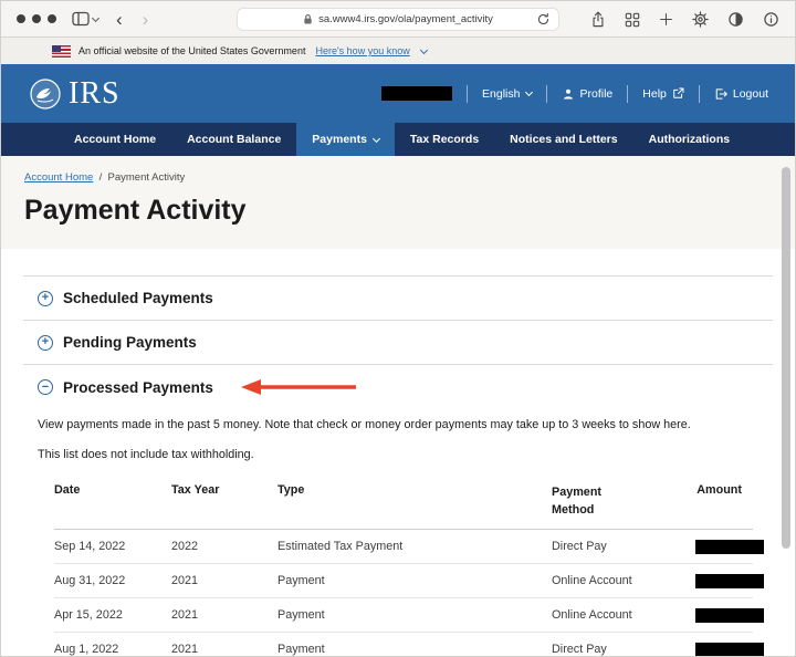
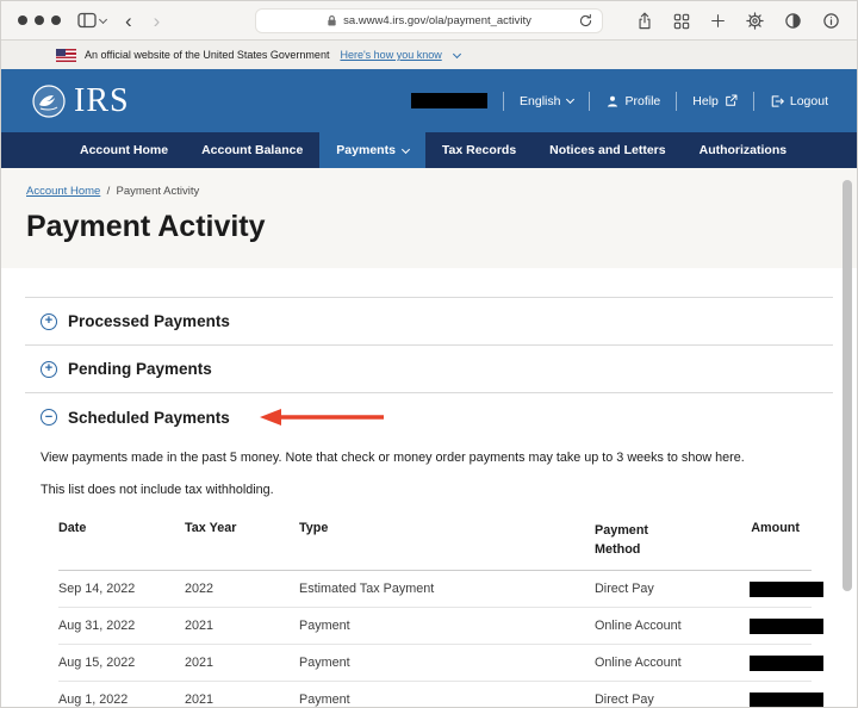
  ‹
  ›
  sa.www4.irs.gov/ola/payment_activity
  An official website of the United States Government
  Here's how you know
  IRS
  English
  Profile
  Help
  Logout
  Account Home
  Account Balance
  Payments
  Tax Records
  Notices and Letters
  Authorizations
  Account Home / Payment Activity
  Payment Activity
  +
- Scheduled Payments
+ Processed Payments
  +
  Pending Payments
  −
- Processed Payments
+ Scheduled Payments
  View payments made in the past 5 money. Note that check or money order payments may take up to 3 weeks to show here.
  This list does not include tax withholding.
  Date
  Tax Year
  Type
  Payment Method
  Amount
  Sep 14, 2022
  2022
  Estimated Tax Payment
  Direct Pay
  Aug 31, 2022
  2021
  Payment
  Online Account
- Apr 15, 2022
+ Aug 15, 2022
  2021
  Payment
  Online Account
  Aug 1, 2022
  2021
  Payment
  Direct Pay
